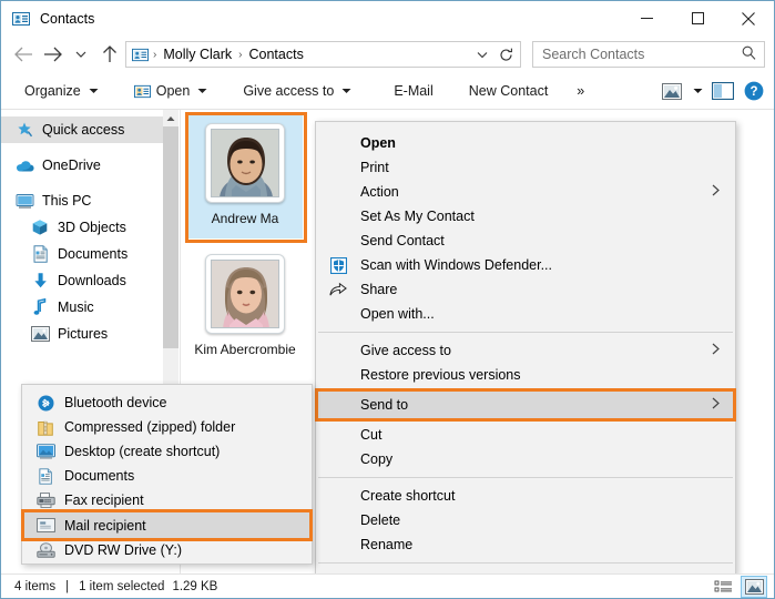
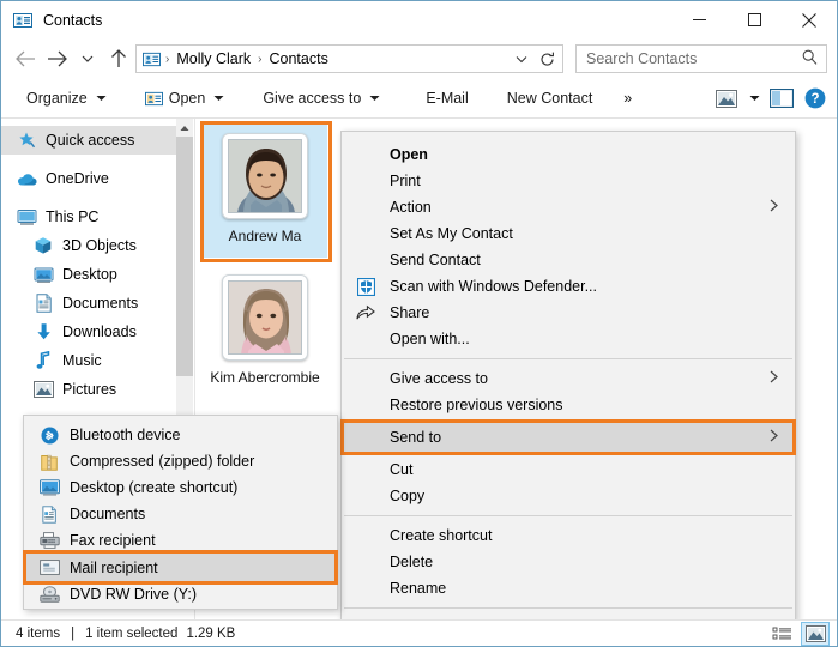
  Contacts
  ›
  Molly Clark
  ›
  Contacts
  Search Contacts
  Organize
  Open
  Give access to
  E-Mail
  New Contact
  »
  ?
  Quick access
  OneDrive
  This PC
  3D Objects
+ Desktop
  Documents
  Downloads
  Music
  Pictures
  Andrew Ma
  Kim Abercrombie
  Open
  Print
  Action
  Set As My Contact
  Send Contact
  Scan with Windows Defender...
  Share
  Open with...
  Give access to
  Restore previous versions
  Send to
  Cut
  Copy
  Create shortcut
  Delete
  Rename
  Bluetooth device
  Compressed (zipped) folder
  Desktop (create shortcut)
  Documents
  Fax recipient
  Mail recipient
  DVD RW Drive (Y:)
  4 items
  |
  1 item selected
  1.29 KB
